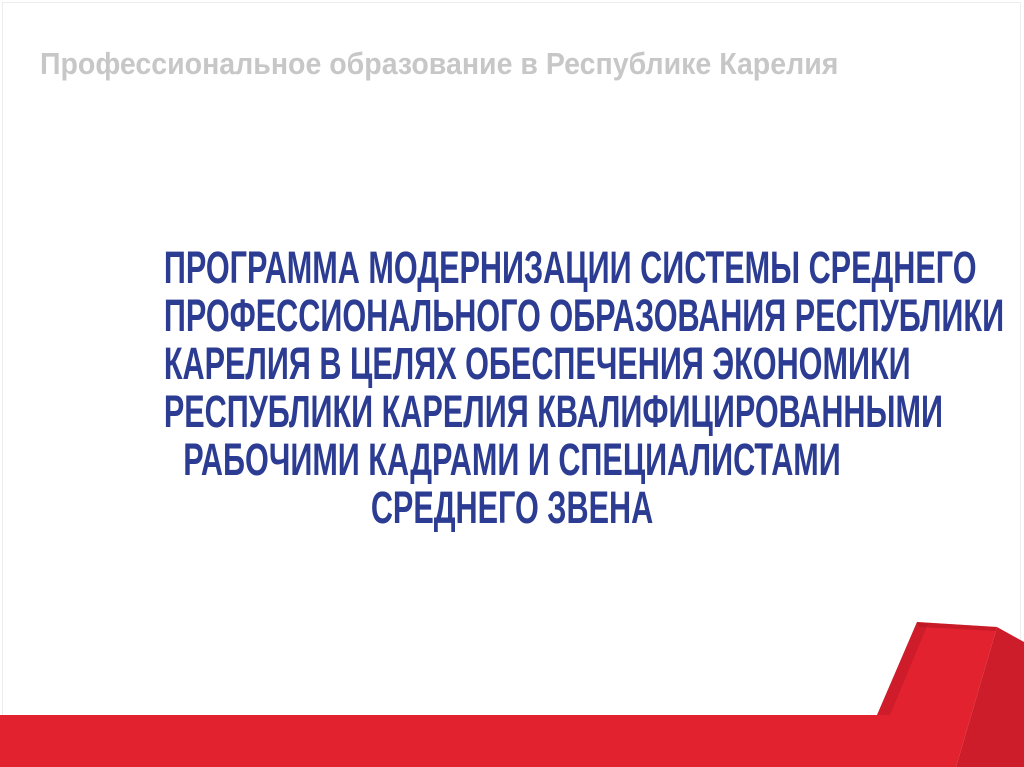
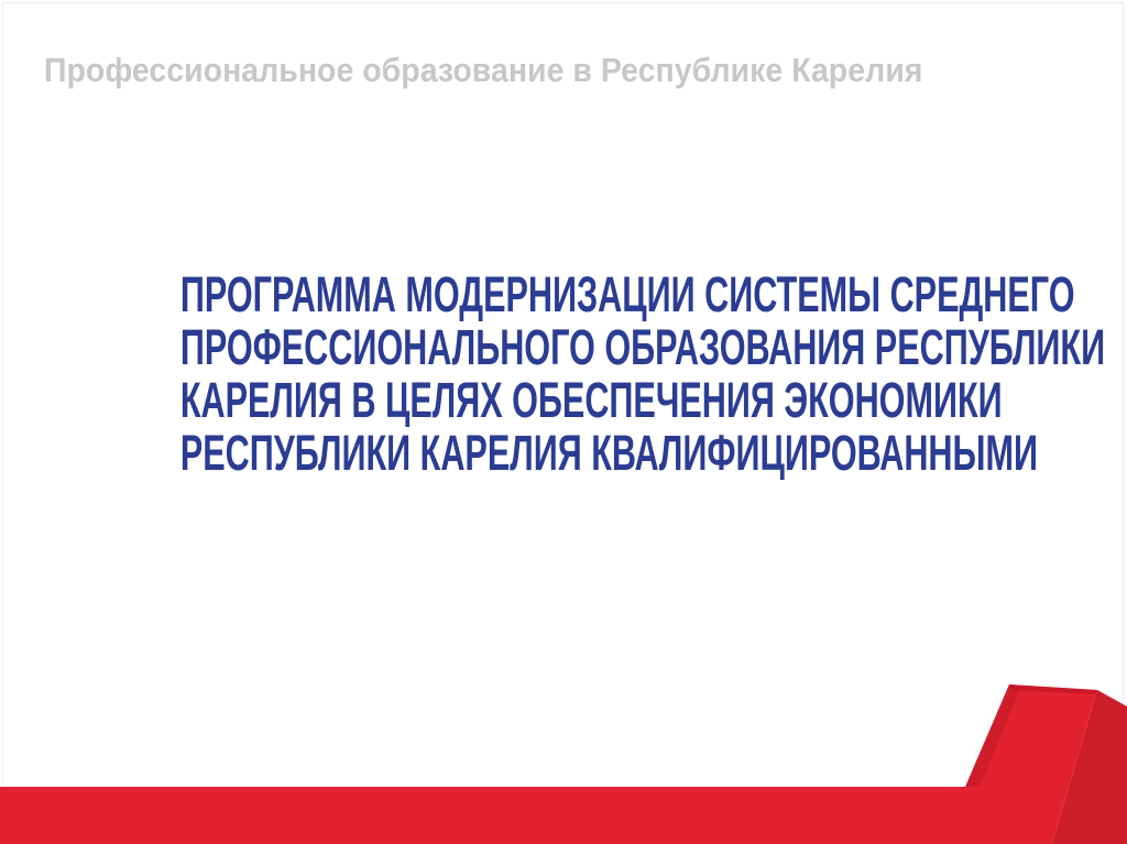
  Профессиональное образование в Республике Карелия
  ПРОГРАММА МОДЕРНИЗАЦИИ СИСТЕМЫ СР
  ПРОФЕССИОНАЛЬНОГО ОБРАЗОВАНИЯ РЕС
  КАРЕЛИЯ В ЦЕЛЯХ ОБЕСПЕЧЕНИЯ ЭКОНОМИ
  РЕСПУБЛИКИ КАРЕЛИЯ КВАЛИФИЦИРОВАНН
- РАБОЧИМИ КАДРАМИ И СПЕЦИАЛИСТАМИ
- СРЕДНЕГО ЗВЕНА
